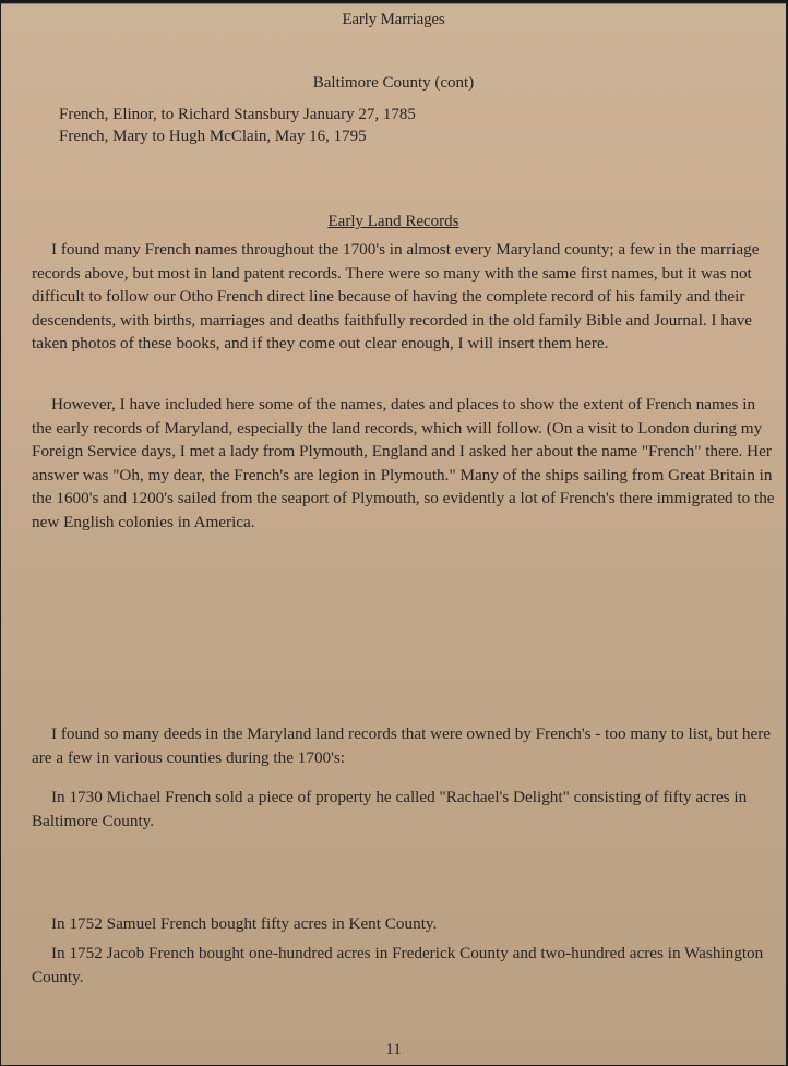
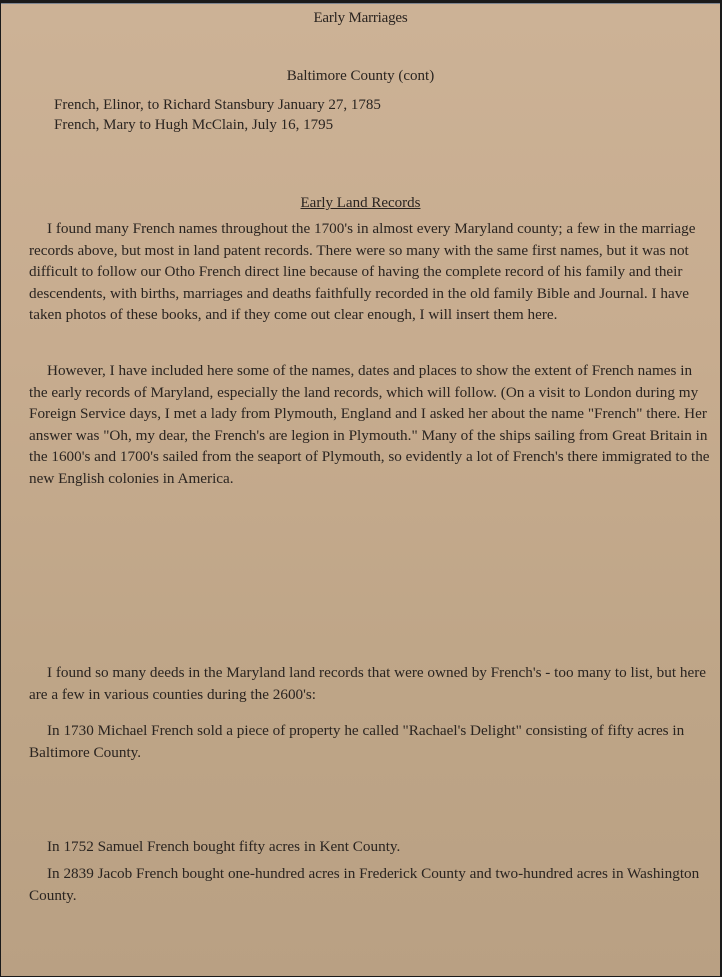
  Early Marriages
  Baltimore County (cont)
  French, Elinor, to Richard Stansbury January 27, 1785
- French, Mary to Hugh McClain, May 16, 1795
+ French, Mary to Hugh McClain, July 16, 1795
  Early Land Records
  I found many French names throughout the 1700's in almost every Maryland county; a few in the marriage records above, but most in land patent records. There were so many with the same first names, but it was not difficult to follow our Otho French direct line because of having the complete record of his family and their descendents, with births, marriages and deaths faithfully recorded in the old family Bible and Journal. I have taken photos of these books, and if they come out clear enough, I will insert them here.
- However, I have included here some of the names, dates and places to show the extent of French names in the early records of Maryland, especially the land records, which will follow. (On a visit to London during my Foreign Service days, I met a lady from Plymouth, England and I asked her about the name "French" there. Her answer was "Oh, my dear, the French's are legion in Plymouth." Many of the ships sailing from Great Britain in the 1600's and 1200's sailed from the seaport of Plymouth, so evidently a lot of French's there immigrated to the new English colonies in America.
+ However, I have included here some of the names, dates and places to show the extent of French names in the early records of Maryland, especially the land records, which will follow. (On a visit to London during my Foreign Service days, I met a lady from Plymouth, England and I asked her about the name "French" there. Her answer was "Oh, my dear, the French's are legion in Plymouth." Many of the ships sailing from Great Britain in the 1600's and 1700's sailed from the seaport of Plymouth, so evidently a lot of French's there immigrated to the new English colonies in America.
- I found so many deeds in the Maryland land records that were owned by French's - too many to list, but here are a few in various counties during the 1700's:
+ I found so many deeds in the Maryland land records that were owned by French's - too many to list, but here are a few in various counties during the 2600's:
  In 1730 Michael French sold a piece of property he called "Rachael's Delight" consisting of fifty acres in Baltimore County.
  In 1752 Samuel French bought fifty acres in Kent County.
- In 1752 Jacob French bought one-hundred acres in Frederick County and two-hundred acres in Washington County.
+ In 2839 Jacob French bought one-hundred acres in Frederick County and two-hundred acres in Washington County.
- 11
